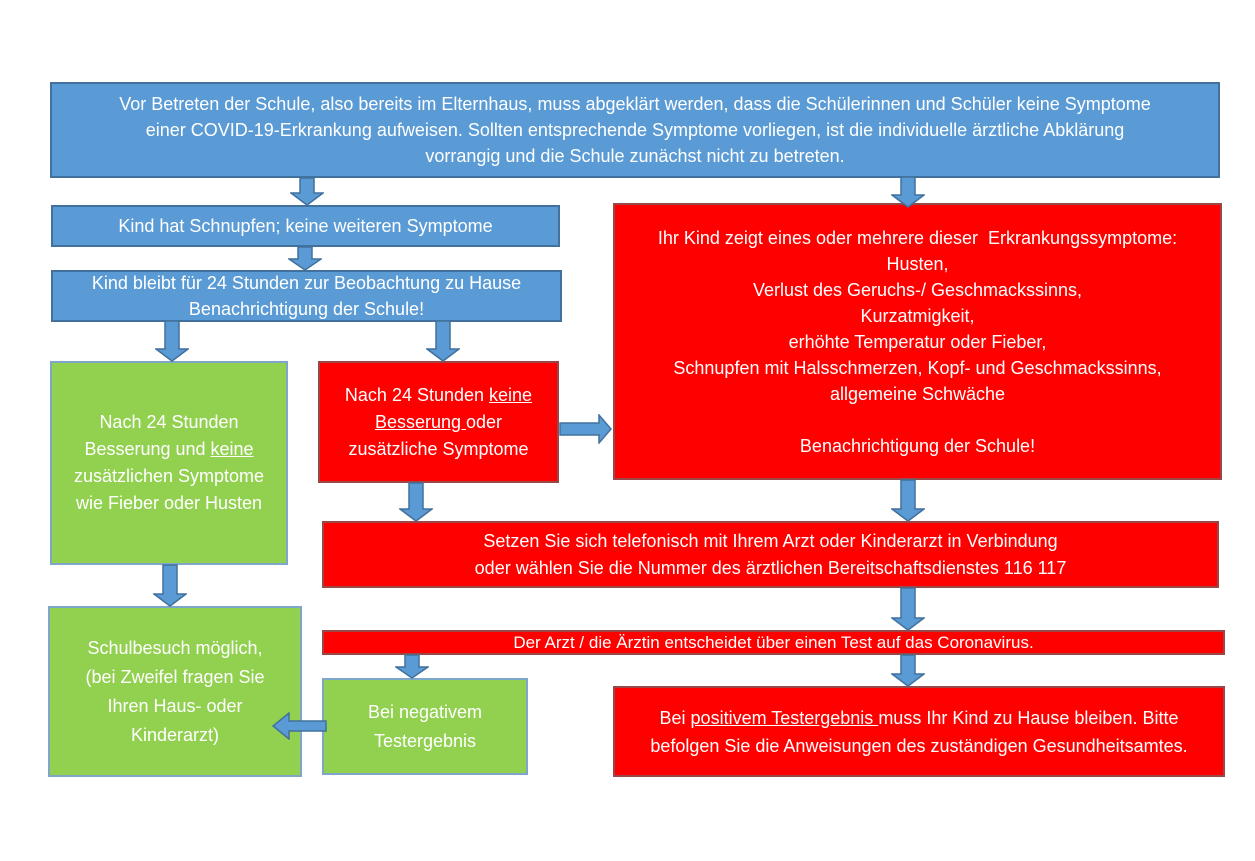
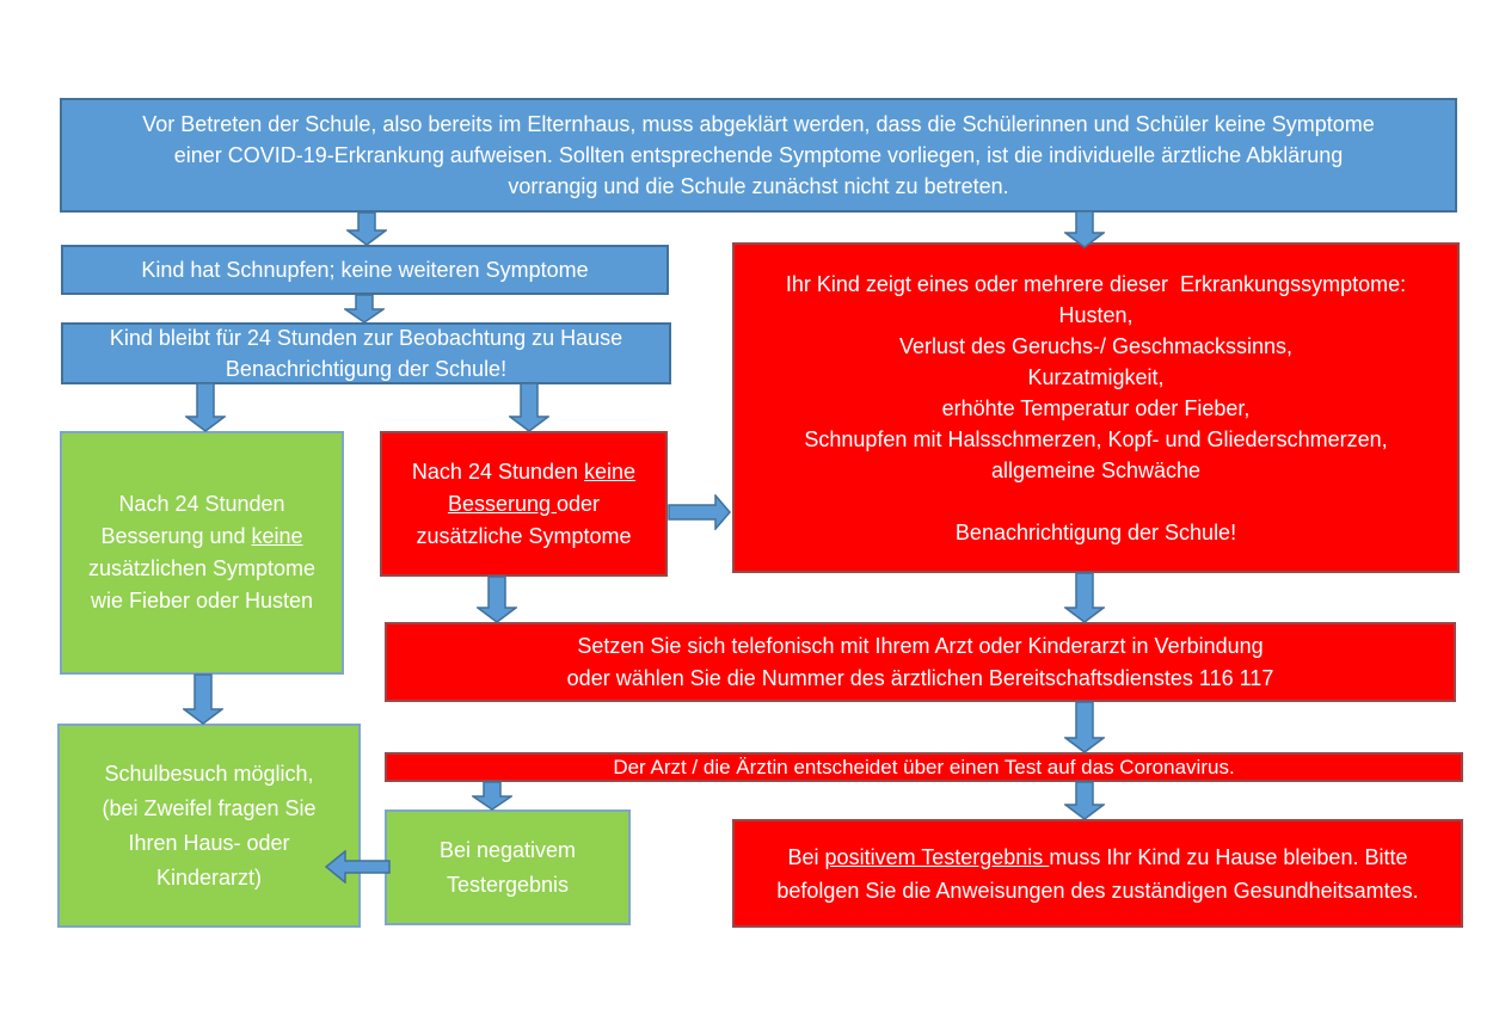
  Vor Betreten der Schule, also bereits im Elternhaus, muss abgeklärt werden, dass die Schülerinnen und Schüler keine Symptome
  einer COVID-19-Erkrankung aufweisen. Sollten entsprechende Symptome vorliegen, ist die individuelle ärztliche Abklärung
  vorrangig und die Schule zunächst nicht zu betreten.
  Kind hat Schnupfen; keine weiteren Symptome
  Kind bleibt für 24 Stunden zur Beobachtung zu Hause
  Benachrichtigung der Schule!
  Ihr Kind zeigt eines oder mehrere dieser Erkrankungssymptome:
  Husten,
  Verlust des Geruchs-/ Geschmackssinns,
  Kurzatmigkeit,
  erhöhte Temperatur oder Fieber,
- Schnupfen mit Halsschmerzen, Kopf- und Geschmackssinns,
+ Schnupfen mit Halsschmerzen, Kopf- und Gliederschmerzen,
  allgemeine Schwäche
  Benachrichtigung der Schule!
  Nach 24 Stunden
  Besserung und keine
  zusätzlichen Symptome
  wie Fieber oder Husten
  Nach 24 Stunden keine
  Besserung oder
  zusätzliche Symptome
  Setzen Sie sich telefonisch mit Ihrem Arzt oder Kinderarzt in Verbindung
  oder wählen Sie die Nummer des ärztlichen Bereitschaftsdienstes 116 117
  Der Arzt / die Ärztin entscheidet über einen Test auf das Coronavirus.
  Schulbesuch möglich,
  (bei Zweifel fragen Sie
  Ihren Haus- oder
  Kinderarzt)
  Bei negativem
  Testergebnis
  Bei positivem Testergebnis muss Ihr Kind zu Hause bleiben. Bitte
  befolgen Sie die Anweisungen des zuständigen Gesundheitsamtes.
